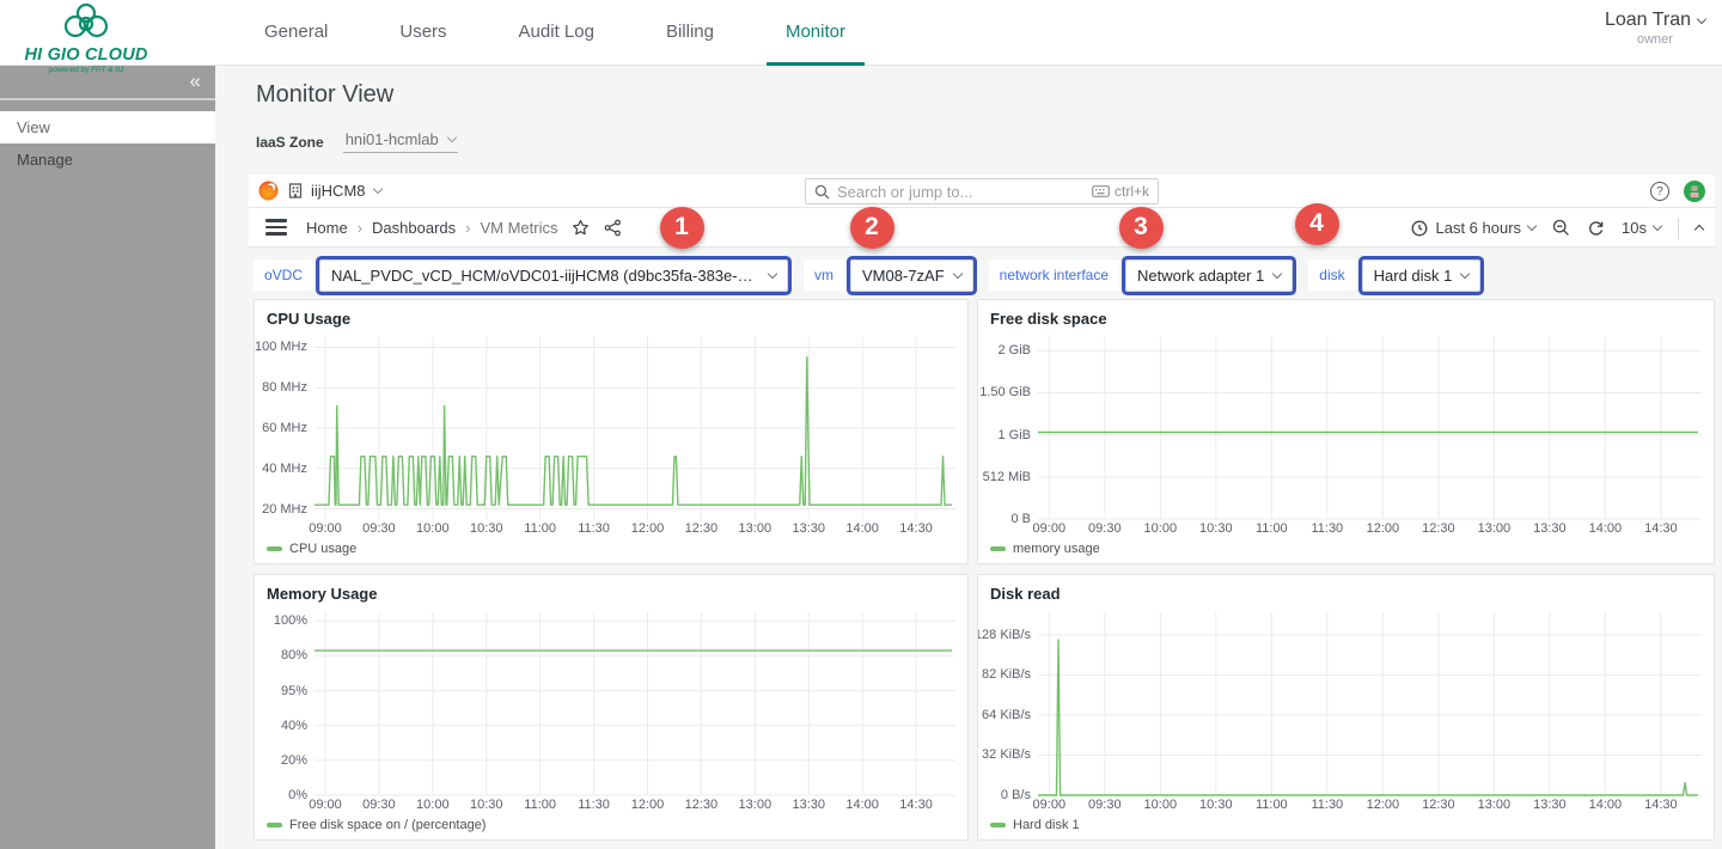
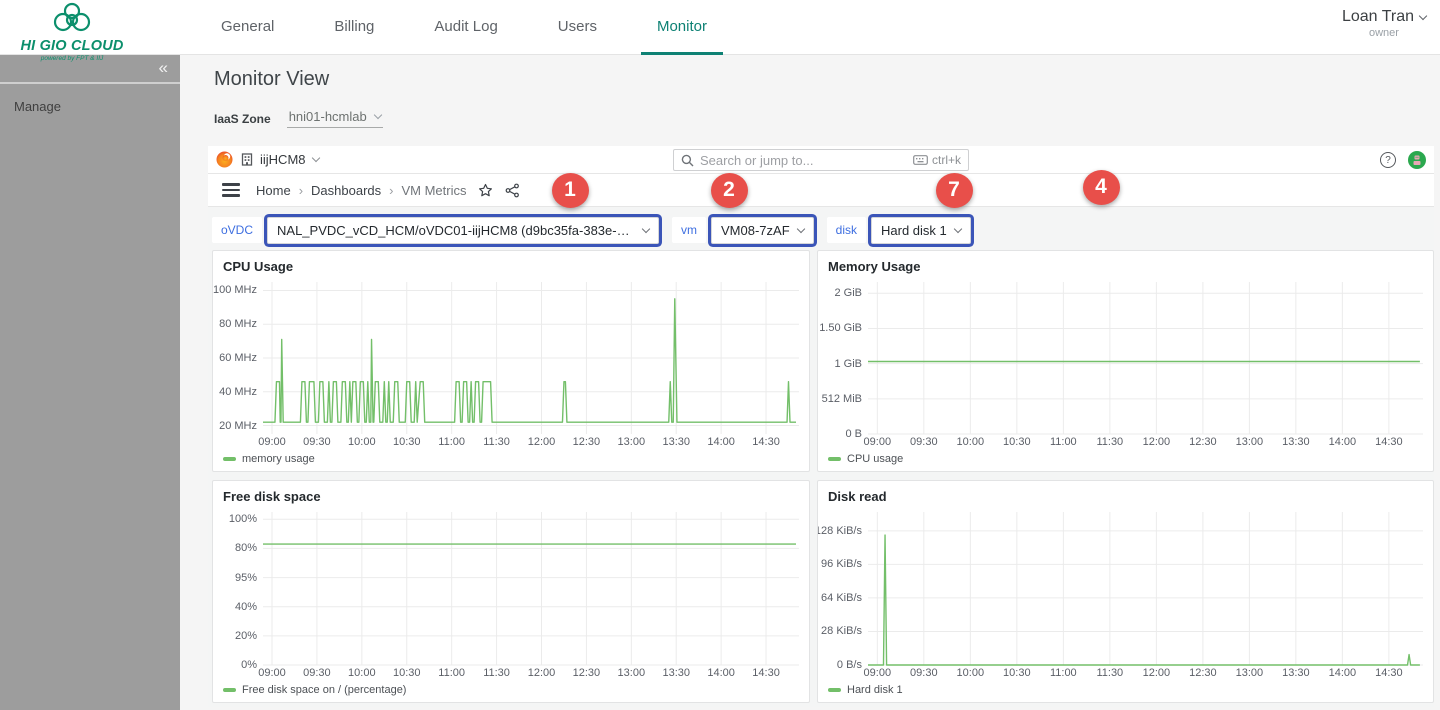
  HI GIO CLOUD
  General
- Users
+ Billing
  Audit Log
- Billing
+ Users
  Monitor
  Loan Tran
  owner
  «
- View
  Manage
  Monitor View
  IaaS Zone
  hni01-hcmlab
  iijHCM8
  Search or jump to...
  ctrl+k
  ?
  Home
  ›
  Dashboards
  ›
  VM Metrics
- Last 6 hours
- 10s
  oVDC
  NAL_PVDC_vCD_HCM/oVDC01-iijHCM8 (d9bc35fa-383e-45f
  vm
  VM08-7zAF
- network interface
- Network adapter 1
  disk
  Hard disk 1
  CPU Usage
  20 MHz
  40 MHz
  60 MHz
  80 MHz
  100 MHz
  09:00
  09:30
  10:00
  10:30
  11:00
  11:30
  12:00
  12:30
  13:00
  13:30
  14:00
  14:30
- CPU usage
+ memory usage
- Free disk space
+ Memory Usage
  0 B
  512 MiB
  1 GiB
  1.50 GiB
  2 GiB
  09:00
  09:30
  10:00
  10:30
  11:00
  11:30
  12:00
  12:30
  13:00
  13:30
  14:00
  14:30
- memory usage
+ CPU usage
- Memory Usage
+ Free disk space
  0%
  20%
  40%
  95%
  80%
  100%
  09:00
  09:30
  10:00
  10:30
  11:00
  11:30
  12:00
  12:30
  13:00
  13:30
  14:00
  14:30
  Free disk space on / (percentage)
  Disk read
  0 B/s
- 32 KiB/s
+ 28 KiB/s
  64 KiB/s
- 82 KiB/s
+ 96 KiB/s
  128 KiB/s
  09:00
  09:30
  10:00
  10:30
  11:00
  11:30
  12:00
  12:30
  13:00
  13:30
  14:00
  14:30
  Hard disk 1
  1
  2
- 3
+ 7
  4
